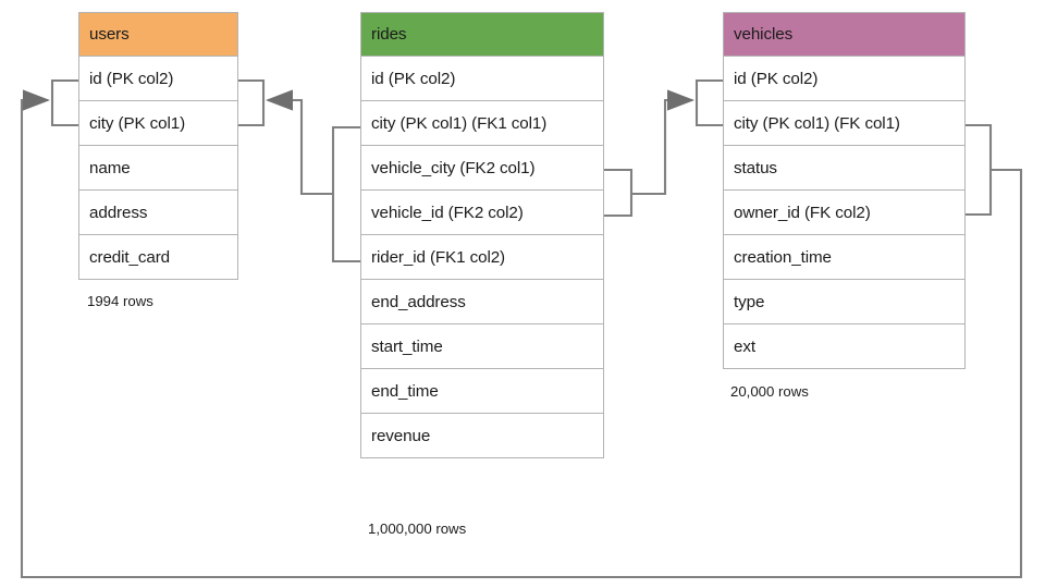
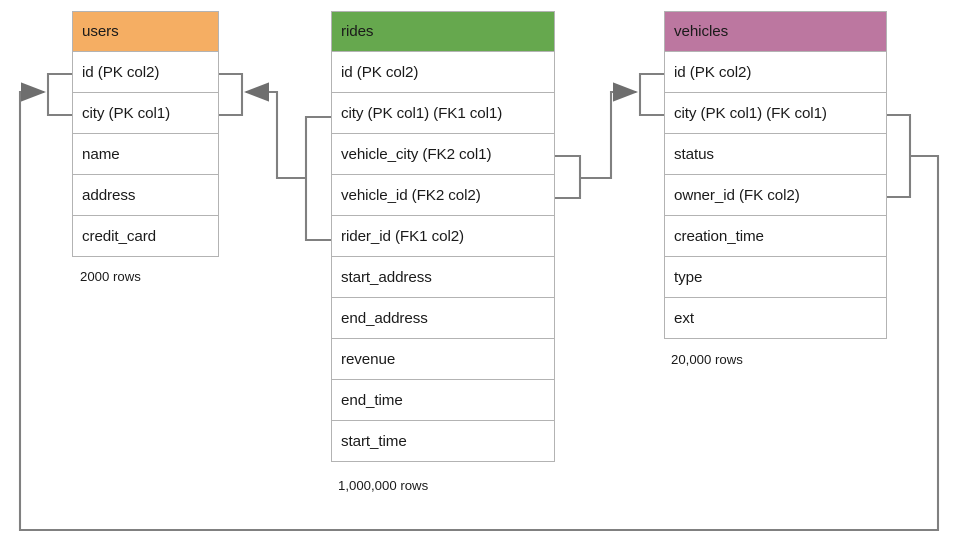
  users
  id (PK col2)
  city (PK col1)
  name
  address
  credit_card
- 1994 rows
+ 2000 rows
  rides
  id (PK col2)
  city (PK col1) (FK1 col1)
  vehicle_city (FK2 col1)
  vehicle_id (FK2 col2)
  rider_id (FK1 col2)
+ start_address
  end_address
- start_time
+ revenue
  end_time
- revenue
+ start_time
  1,000,000 rows
  vehicles
  id (PK col2)
  city (PK col1) (FK col1)
  status
  owner_id (FK col2)
  creation_time
  type
  ext
  20,000 rows
